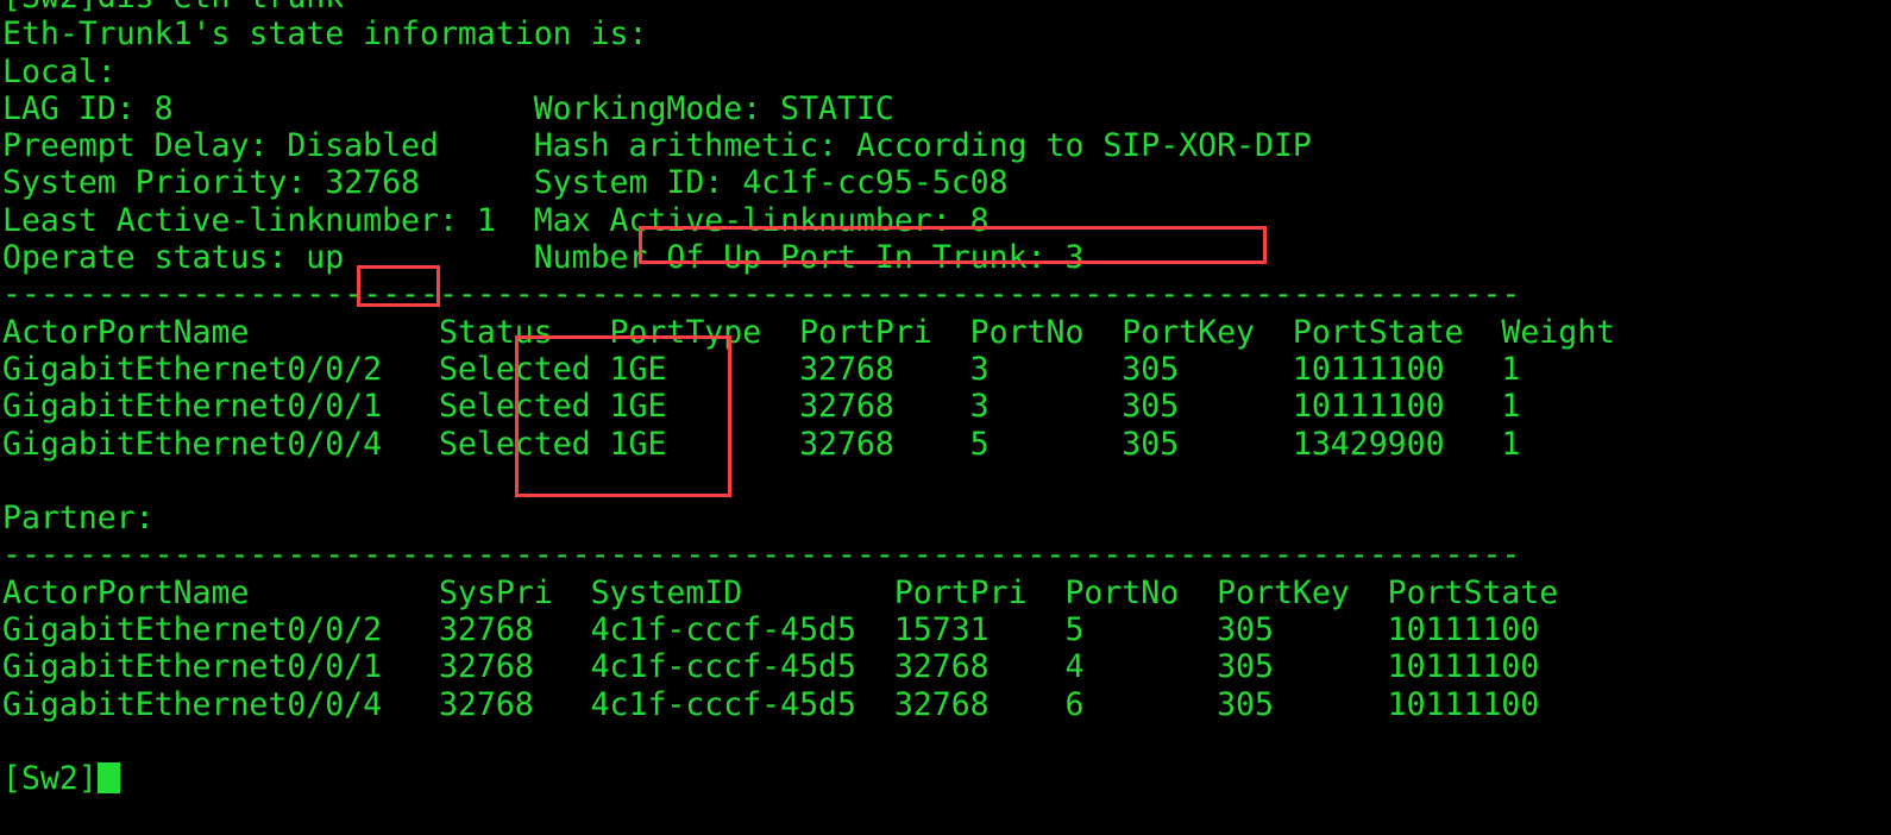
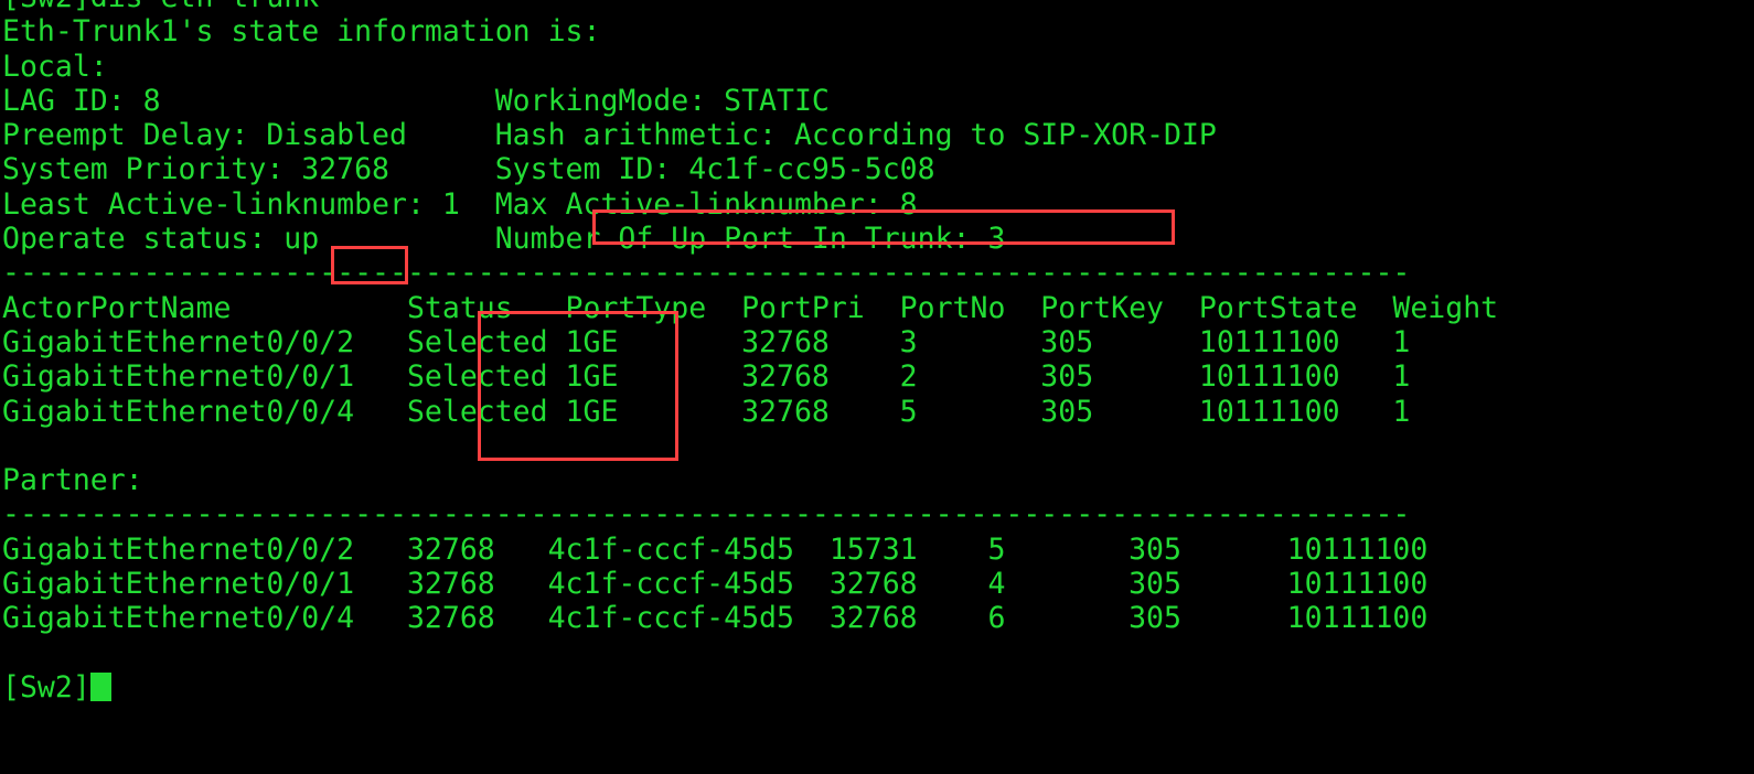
  Eth-Trunk1's state information is:
  Local:
  LAG ID: 8 WorkingMode: STATIC
  Preempt Delay: Disabled Hash arithmetic: According to SIP-XOR-DIP
  System Priority: 32768 System ID: 4c1f-cc95-5c08
  Least Active-linknumber: 1 Max Active-linknumber: 8
  Operate status: up Number Of Up Port In Trunk: 3
  --------------------------------------------------------------------------------
  ActorPortName Status PortType PortPri PortNo PortKey PortState Weight
  GigabitEthernet0/0/2 Selected 1GE 32768 3 305 10111100 1
- GigabitEthernet0/0/1 Selected 1GE 32768 3 305 10111100 1
+ GigabitEthernet0/0/1 Selected 1GE 32768 2 305 10111100 1
- GigabitEthernet0/0/4 Selected 1GE 32768 5 305 13429900 1
+ GigabitEthernet0/0/4 Selected 1GE 32768 5 305 10111100 1
  Partner:
  --------------------------------------------------------------------------------
- ActorPortName SysPri SystemID PortPri PortNo PortKey PortState
  GigabitEthernet0/0/2 32768 4c1f-cccf-45d5 15731 5 305 10111100
  GigabitEthernet0/0/1 32768 4c1f-cccf-45d5 32768 4 305 10111100
  GigabitEthernet0/0/4 32768 4c1f-cccf-45d5 32768 6 305 10111100
  [Sw2]
